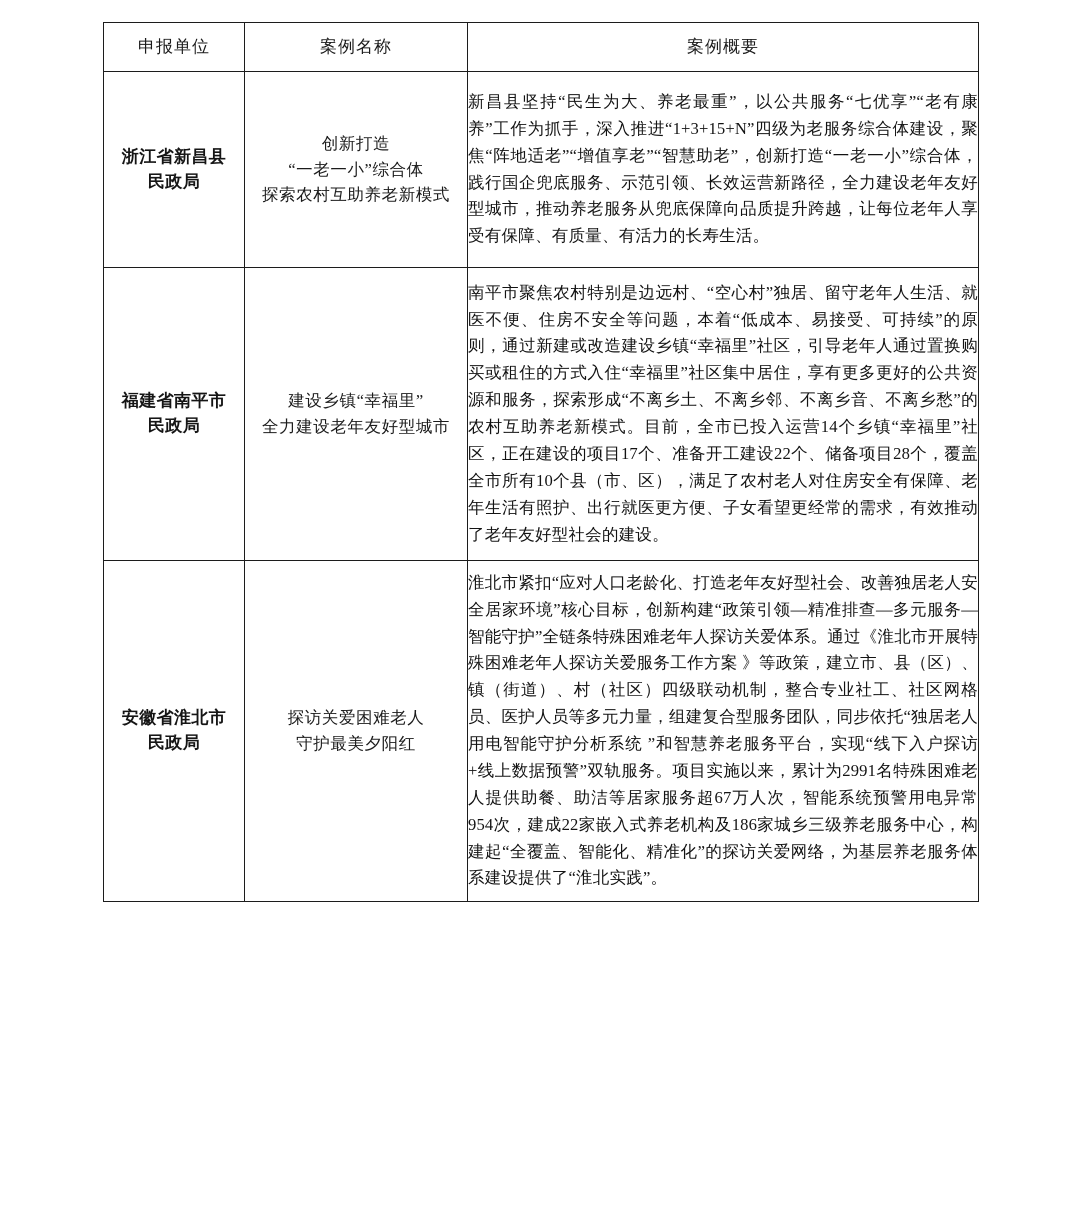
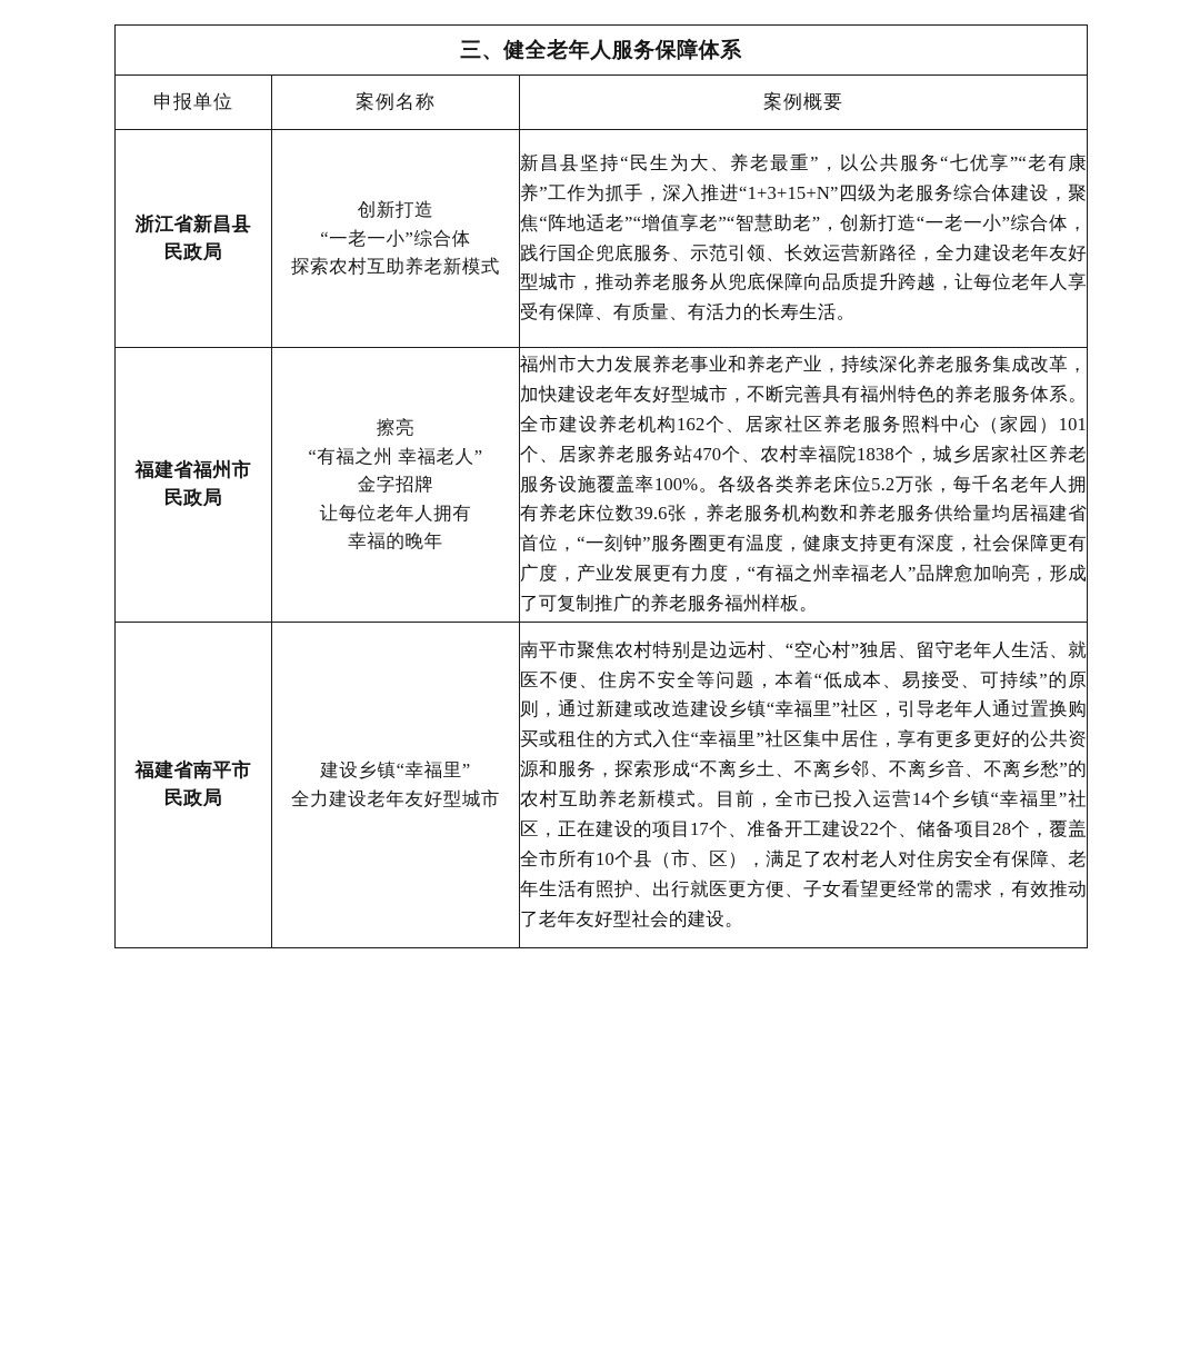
+ 三、健全老年人服务保障体系
  申报单位	案例名称	案例概要
  浙江省新昌县 民政局	创新打造 “一老一小”综合体 探索农村互助养老新模式	新昌县坚持“民生为大、养老最重”，以公共服务“七优享”“老有康养”工作为抓手，深入推进“1+3+15+N”四级为老服务综合体建设，聚焦“阵地适老”“增值享老”“智慧助老”，创新打造“一老一小”综合体，践行国企兜底服务、示范引领、长效运营新路径，全力建设老年友好型城市，推动养老服务从兜底保障向品质提升跨越，让每位老年人享受有保障、有质量、有活力的长寿生活。
+ 福建省福州市 民政局	擦亮 “有福之州 幸福老人” 金字招牌 让每位老年人拥有 幸福的晚年	福州市大力发展养老事业和养老产业，持续深化养老服务集成改革，加快建设老年友好型城市，不断完善具有福州特色的养老服务体系。全市建设养老机构162个、居家社区养老服务照料中心（家园）101个、居家养老服务站470个、农村幸福院1838个，城乡居家社区养老服务设施覆盖率100%。各级各类养老床位5.2万张，每千名老年人拥有养老床位数39.6张，养老服务机构数和养老服务供给量均居福建省首位，“一刻钟”服务圈更有温度，健康支持更有深度，社会保障更有广度，产业发展更有力度，“有福之州幸福老人”品牌愈加响亮，形成了可复制推广的养老服务福州样板。
  福建省南平市 民政局	建设乡镇“幸福里” 全力建设老年友好型城市	南平市聚焦农村特别是边远村、“空心村”独居、留守老年人生活、就医不便、住房不安全等问题，本着“低成本、易接受、可持续”的原则，通过新建或改造建设乡镇“幸福里”社区，引导老年人通过置换购买或租住的方式入住“幸福里”社区集中居住，享有更多更好的公共资源和服务，探索形成“不离乡土、不离乡邻、不离乡音、不离乡愁”的农村互助养老新模式。目前，全市已投入运营14个乡镇“幸福里”社区，正在建设的项目17个、准备开工建设22个、储备项目28个，覆盖全市所有10个县（市、区），满足了农村老人对住房安全有保障、老年生活有照护、出行就医更方便、子女看望更经常的需求，有效推动了老年友好型社会的建设。
- 安徽省淮北市 民政局	探访关爱困难老人 守护最美夕阳红	淮北市紧扣“应对人口老龄化、打造老年友好型社会、改善独居老人安全居家环境”核心目标，创新构建“政策引领—精准排查—多元服务—智能守护”全链条特殊困难老年人探访关爱体系。通过《淮北市开展特殊困难老年人探访关爱服务工作方案 》等政策，建立市、县（区）、镇（街道）、村（社区）四级联动机制，整合专业社工、社区网格员、医护人员等多元力量，组建复合型服务团队，同步依托“独居老人用电智能守护分析系统 ”和智慧养老服务平台，实现“线下入户探访+线上数据预警”双轨服务。项目实施以来，累计为2991名特殊困难老人提供助餐、助洁等居家服务超67万人次，智能系统预警用电异常954次，建成22家嵌入式养老机构及186家城乡三级养老服务中心，构建起“全覆盖、智能化、精准化”的探访关爱网络，为基层养老服务体系建设提供了“淮北实践”。
